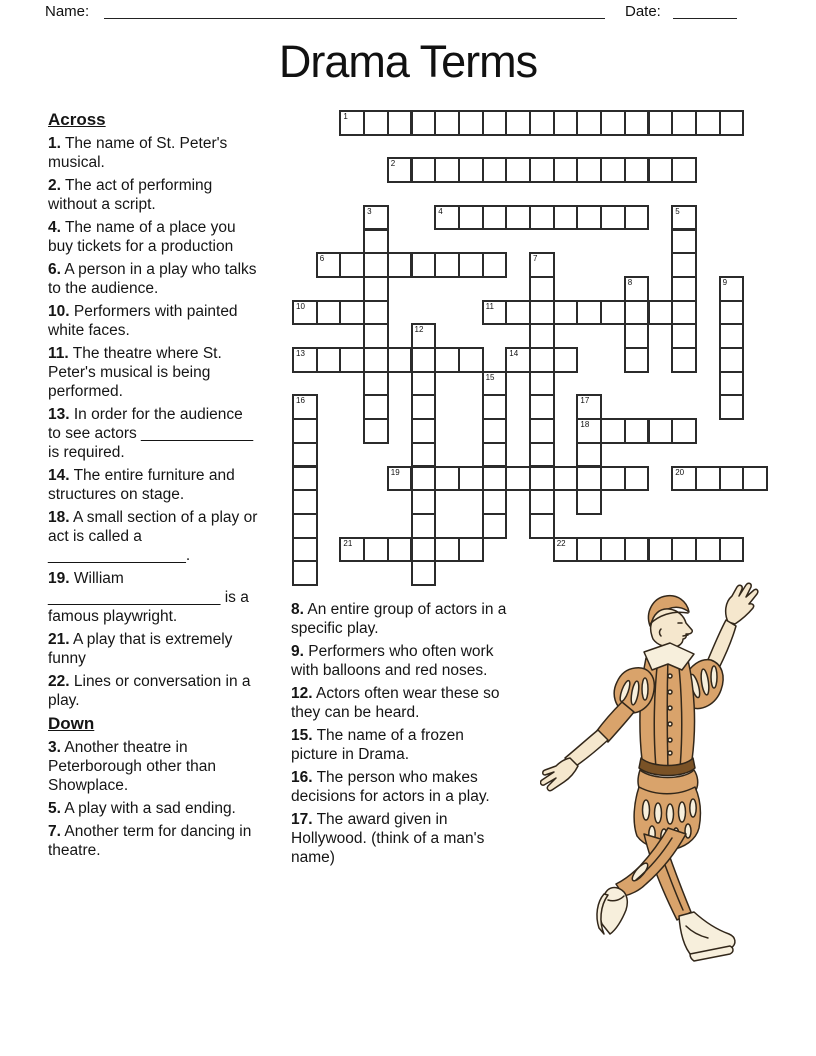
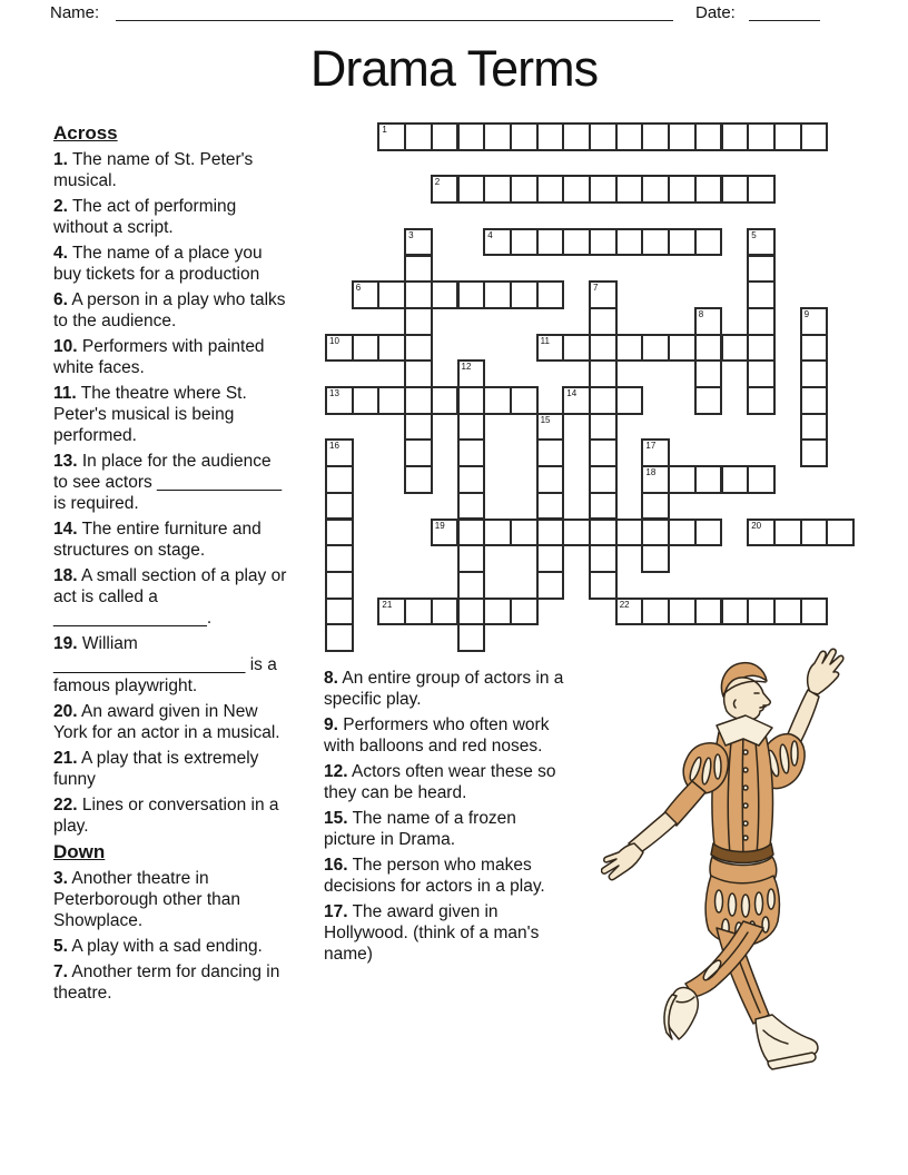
  Name:
  Date:
  Drama Terms
  Across
  1. The name of St. Peter's musical.
  2. The act of performing without a script.
  4. The name of a place you buy tickets for a production
  6. A person in a play who talks to the audience.
  10. Performers with painted white faces.
  11. The theatre where St. Peter's musical is being performed.
- 13. In order for the audience to see actors _____________ is required.
+ 13. In place for the audience to see actors _____________ is required.
  14. The entire furniture and structures on stage.
  18. A small section of a play or act is called a ________________.
  19. William ____________________ is a famous playwright.
+ 20. An award given in New York for an actor in a musical.
  21. A play that is extremely funny
  22. Lines or conversation in a play.
  Down
  3. Another theatre in Peterborough other than Showplace.
  5. A play with a sad ending.
  7. Another term for dancing in theatre.
  8. An entire group of actors in a specific play.
  9. Performers who often work with balloons and red noses.
  12. Actors often wear these so they can be heard.
  15. The name of a frozen picture in Drama.
  16. The person who makes decisions for actors in a play.
  17. The award given in Hollywood. (think of a man's name)
  1
  2
  3
  4
  5
  6
  7
  8
  9
  10
  11
  12
  13
  14
  15
  16
  17
  18
  19
  20
  21
  22
